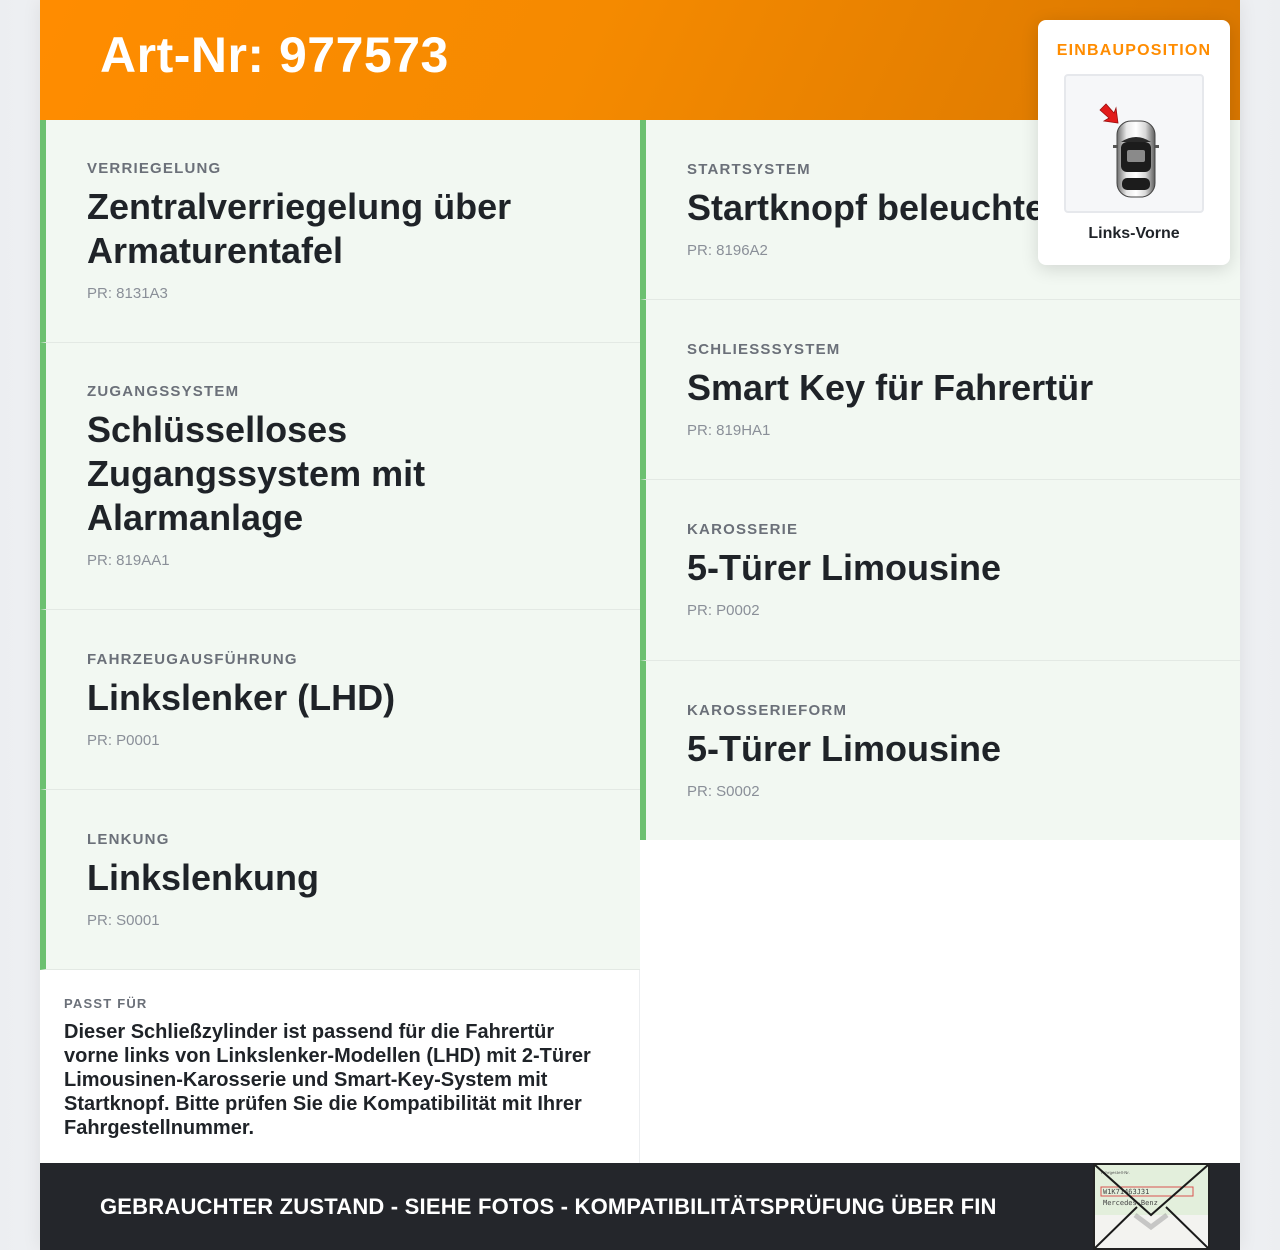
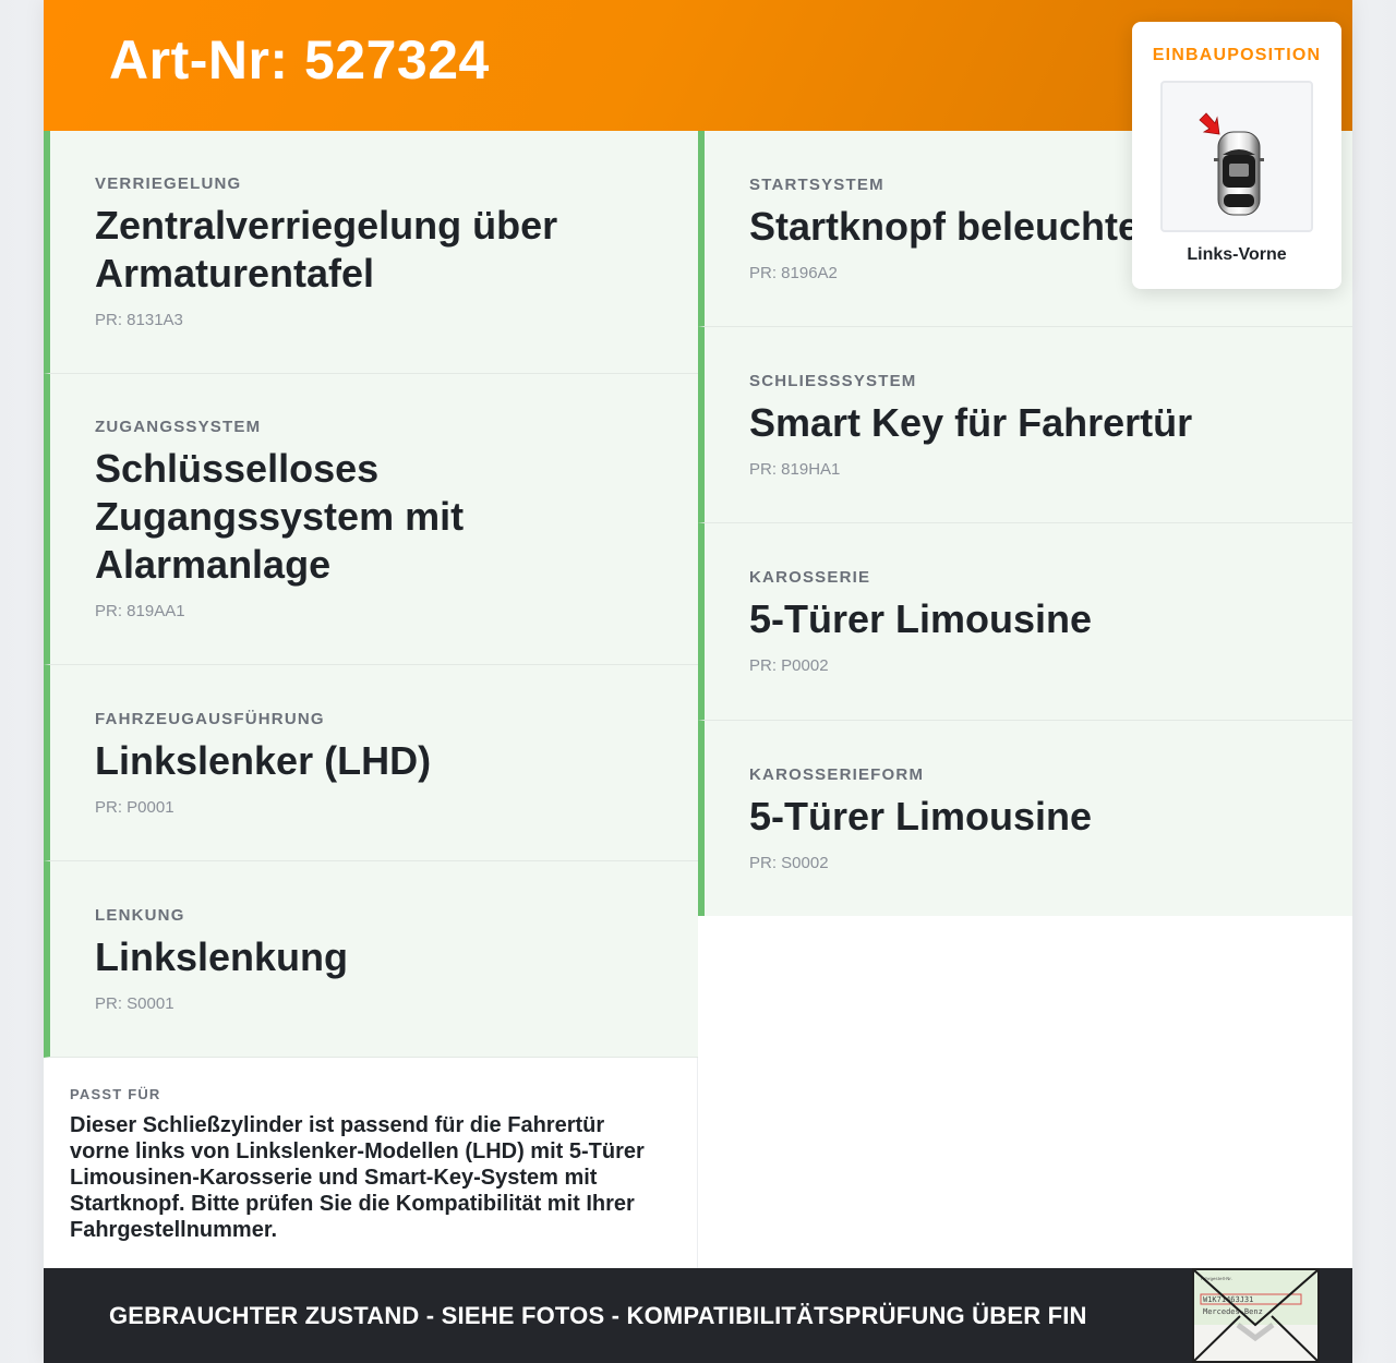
- Art-Nr: 977573
+ Art-Nr: 527324
  VERRIEGELUNG
  Zentralverriegelung über Armaturentafel
  PR: 8131A3
  ZUGANGSSYSTEM
  Schlüsselloses Zugangssystem mit Alarmanlage
  PR: 819AA1
  FAHRZEUGAUSFÜHRUNG
  Linkslenker (LHD)
  PR: P0001
  LENKUNG
  Linkslenkung
  PR: S0001
  PASST FÜR
- Dieser Schließzylinder ist passend für die Fahrertür vorne links von Linkslenker-Modellen (LHD) mit 2-Türer Limousinen-Karosserie und Smart-Key-System mit Startknopf. Bitte prüfen Sie die Kompatibilität mit Ihrer Fahrgestellnummer.
+ Dieser Schließzylinder ist passend für die Fahrertür vorne links von Linkslenker-Modellen (LHD) mit 5-Türer Limousinen-Karosserie und Smart-Key-System mit Startknopf. Bitte prüfen Sie die Kompatibilität mit Ihrer Fahrgestellnummer.
  STARTSYSTEM
  Startknopf beleuchte
  PR: 8196A2
  SCHLIESSSYSTEM
  Smart Key für Fahrertür
  PR: 819HA1
  KAROSSERIE
  5-Türer Limousine
  PR: P0002
  KAROSSERIEFORM
  5-Türer Limousine
  PR: S0002
  EINBAUPOSITION
  Links-Vorne
  GEBRAUCHTER ZUSTAND - SIEHE FOTOS - KOMPATIBILITÄTSPRÜFUNG ÜBER FIN
  W1K7163J31
  MercedesBenz
